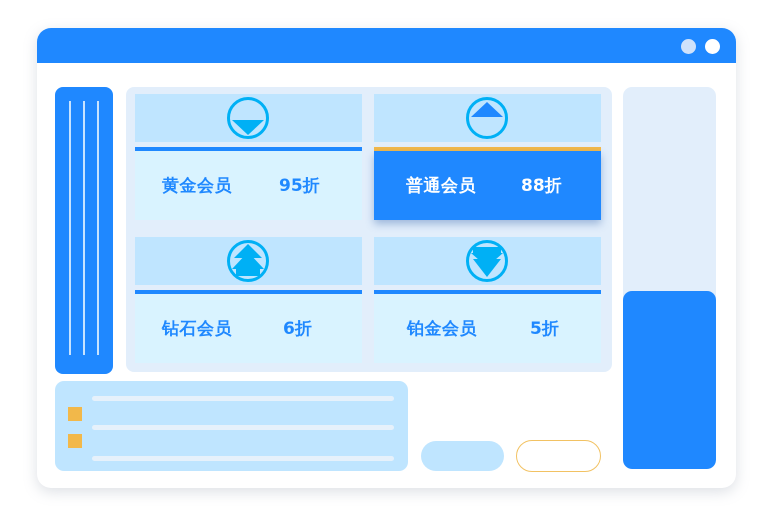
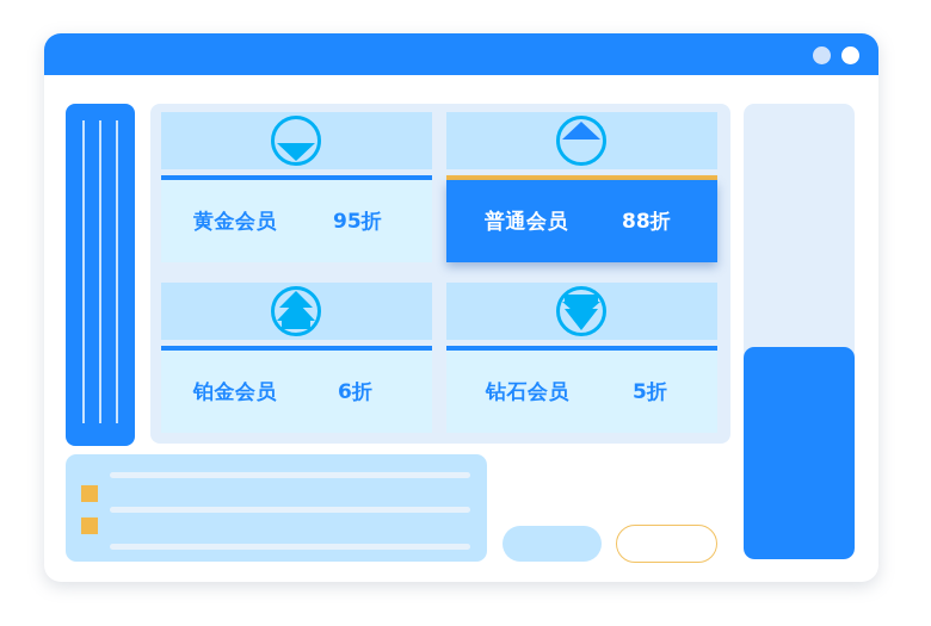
  黄金会员
  95折
  普通会员
  88折
- 钻石会员
+ 铂金会员
  6折
- 铂金会员
+ 钻石会员
  5折
